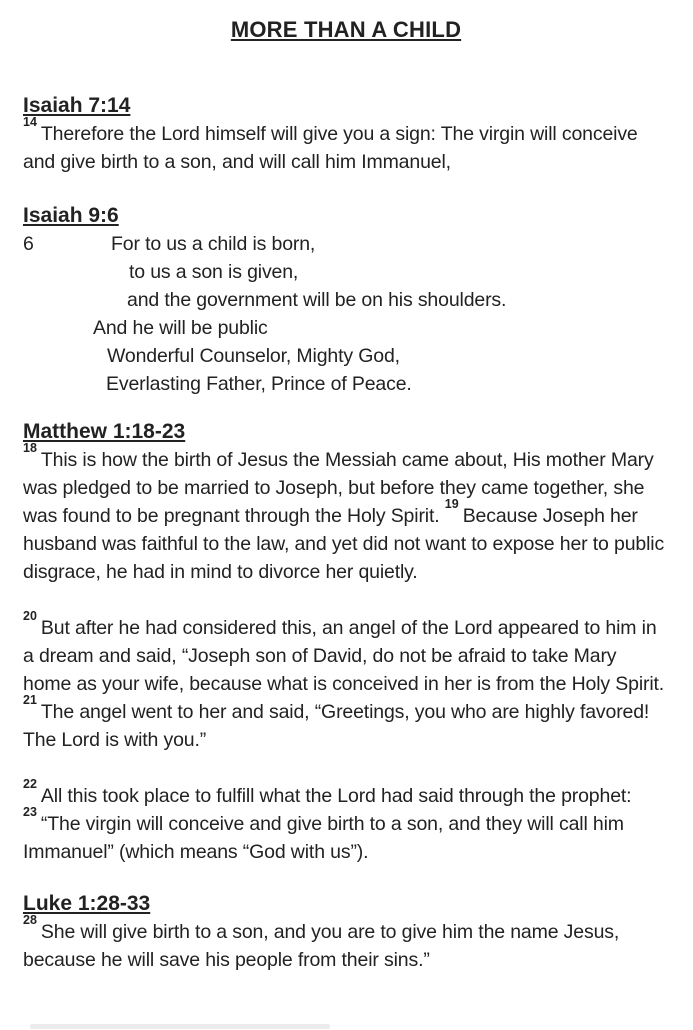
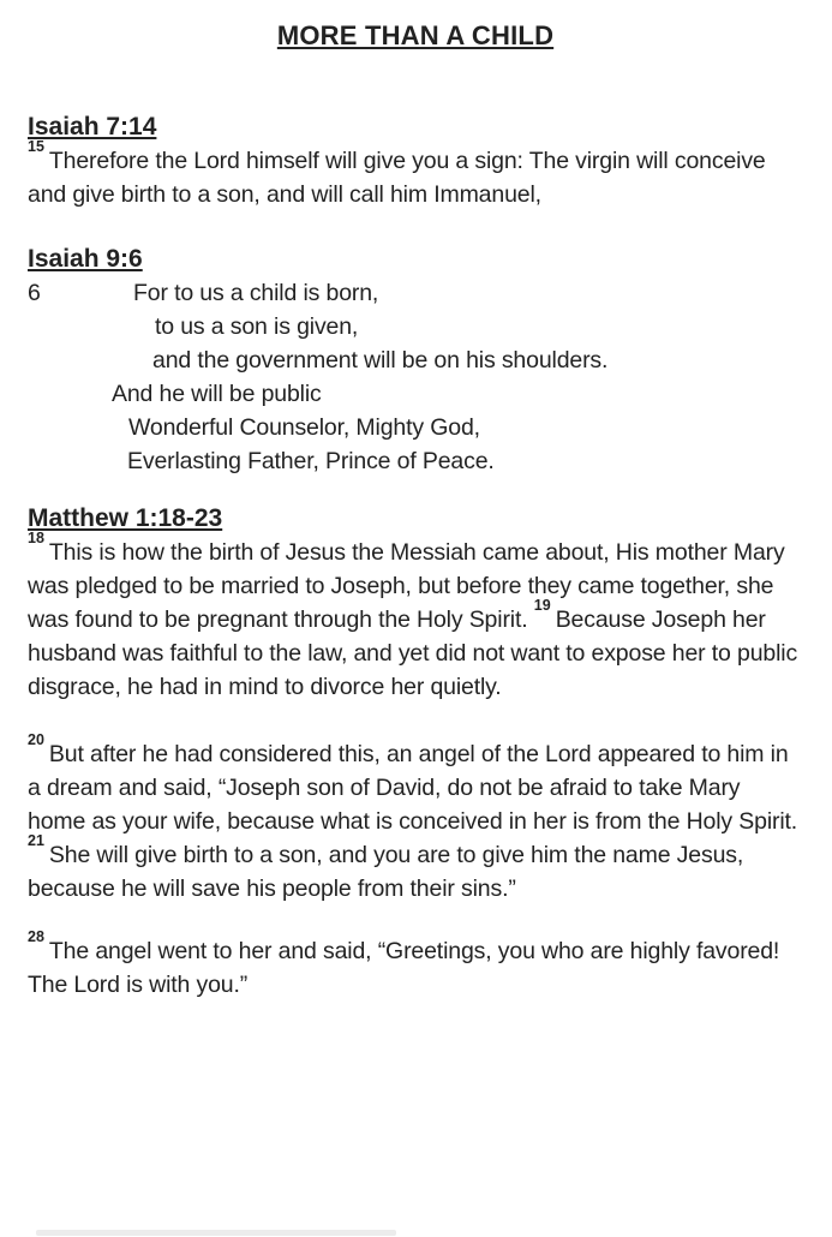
  MORE THAN A CHILD
  Isaiah 7:14
- 14Therefore the Lord himself will give you a sign: The virgin will conceive and give birth to a son, and will call him Immanuel,
+ 15Therefore the Lord himself will give you a sign: The virgin will conceive and give birth to a son, and will call him Immanuel,
  Isaiah 9:6
  6
  For to us a child is born,
  to us a son is given,
  and the government will be on his shoulders.
  And he will be public
  Wonderful Counselor, Mighty God,
  Everlasting Father, Prince of Peace.
  Matthew 1:18-23
  18This is how the birth of Jesus the Messiah came about, His mother Mary was pledged to be married to Joseph, but before they came together, she was found to be pregnant through the Holy Spirit. 19Because Joseph her husband was faithful to the law, and yet did not want to expose her to public disgrace, he had in mind to divorce her quietly.
- 20But after he had considered this, an angel of the Lord appeared to him in a dream and said, “Joseph son of David, do not be afraid to take Mary home as your wife, because what is conceived in her is from the Holy Spirit. 21The angel went to her and said, “Greetings, you who are highly favored! The Lord is with you.”
+ 20But after he had considered this, an angel of the Lord appeared to him in a dream and said, “Joseph son of David, do not be afraid to take Mary home as your wife, because what is conceived in her is from the Holy Spirit. 21She will give birth to a son, and you are to give him the name Jesus, because he will save his people from their sins.”
- 22All this took place to fulfill what the Lord had said through the prophet: 23“The virgin will conceive and give birth to a son, and they will call him Immanuel” (which means “God with us”).
- Luke 1:28-33
- 28She will give birth to a son, and you are to give him the name Jesus, because he will save his people from their sins.”
+ 28The angel went to her and said, “Greetings, you who are highly favored! The Lord is with you.”
